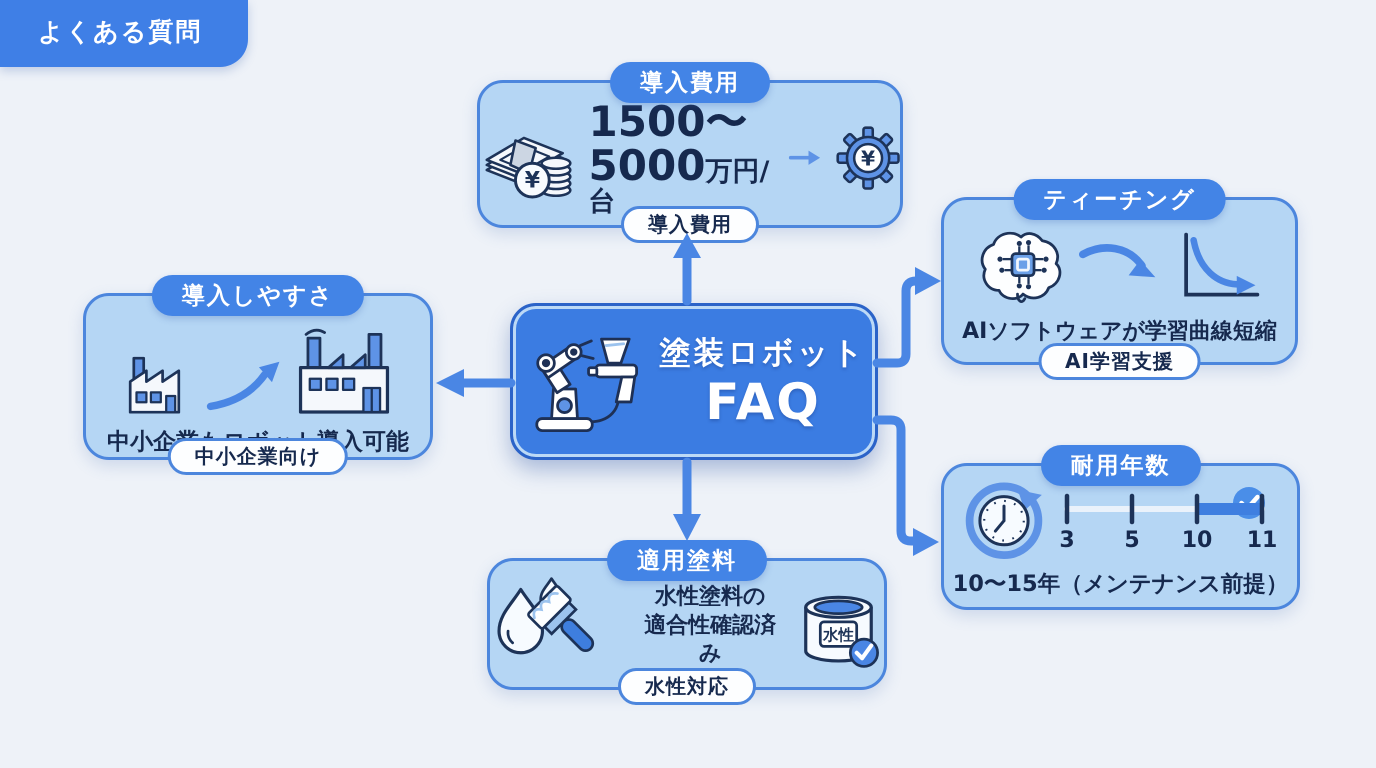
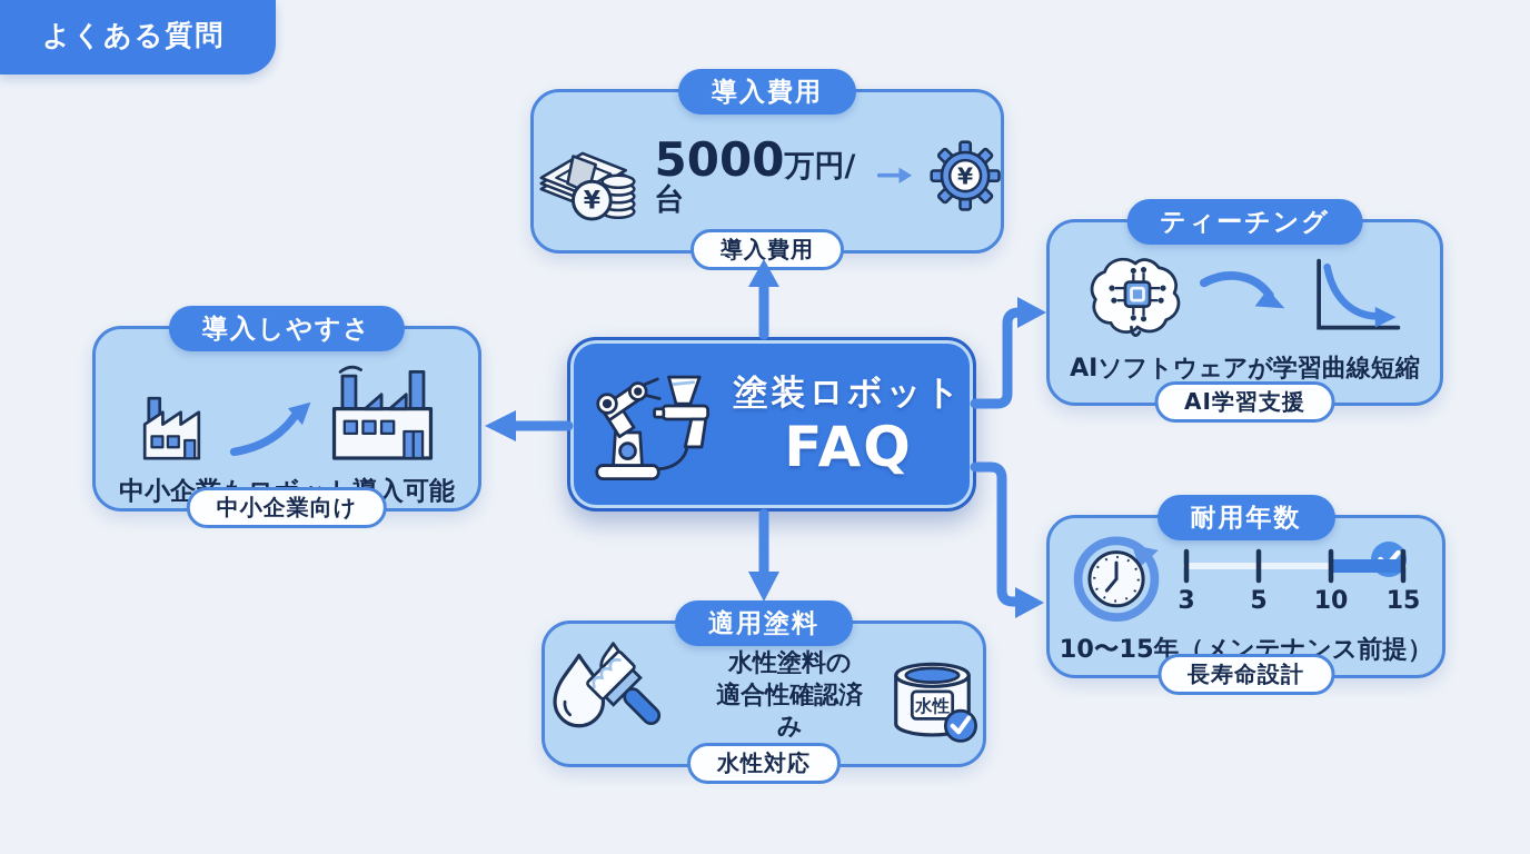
  よくある質問
  塗装ロボット
  FAQ
  導入費用
  ¥
- 1500〜
  5000万円/台
  ¥
  導入費用
  ティーチング
  AIソフトウェアが学習曲線短縮
  AI学習支援
  導入しやすさ
  中小企業向け
  適用塗料
  水性塗料の
  適合性確認済み
  水性
  水性対応
  耐用年数
  3
  5
  10
- 11
+ 15
  10〜15年（メンテナンス前提）
+ 長寿命設計
